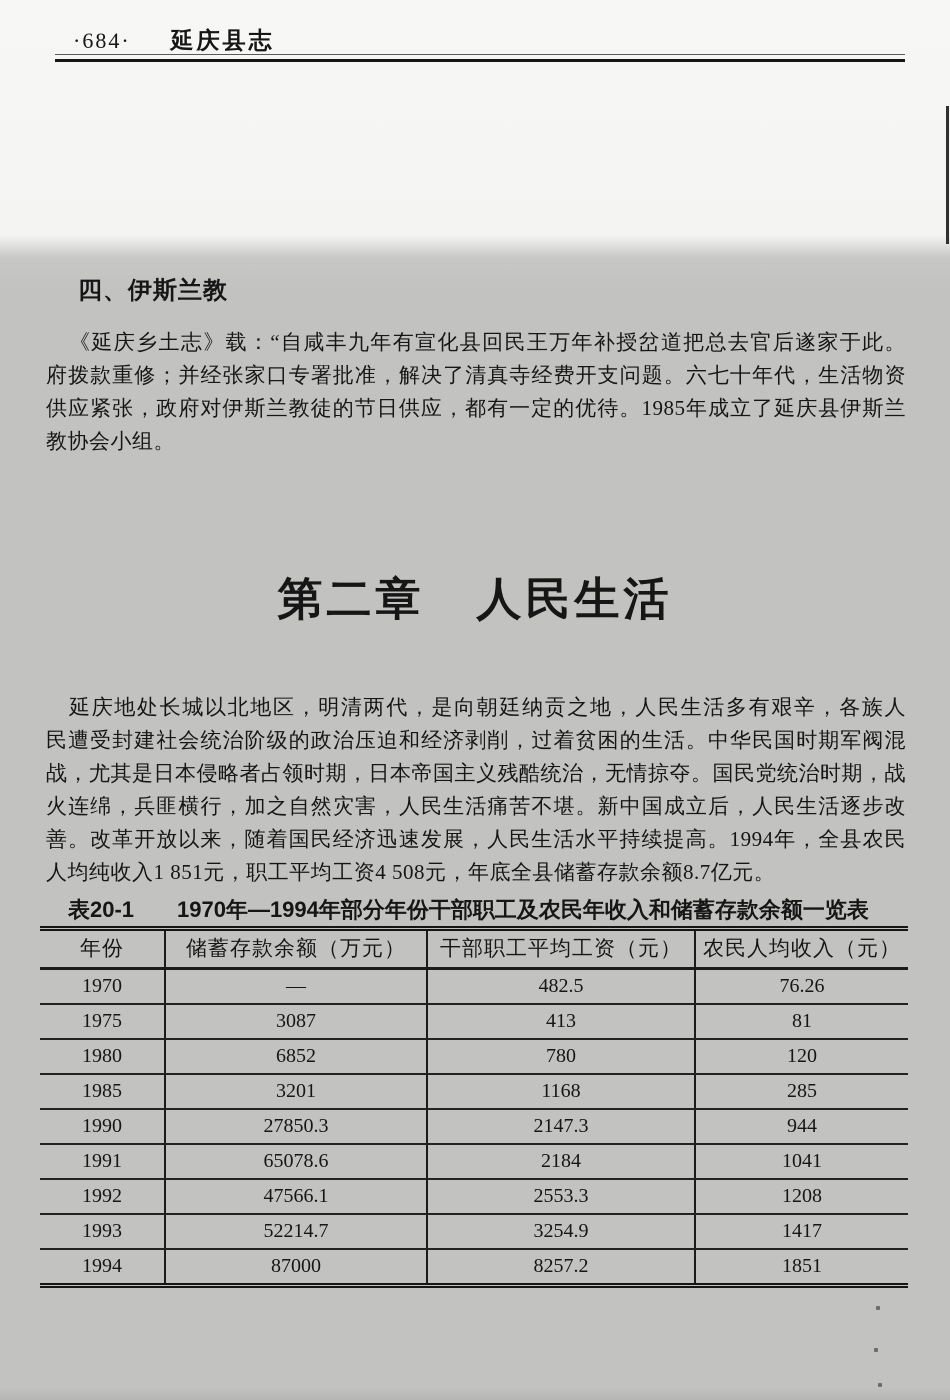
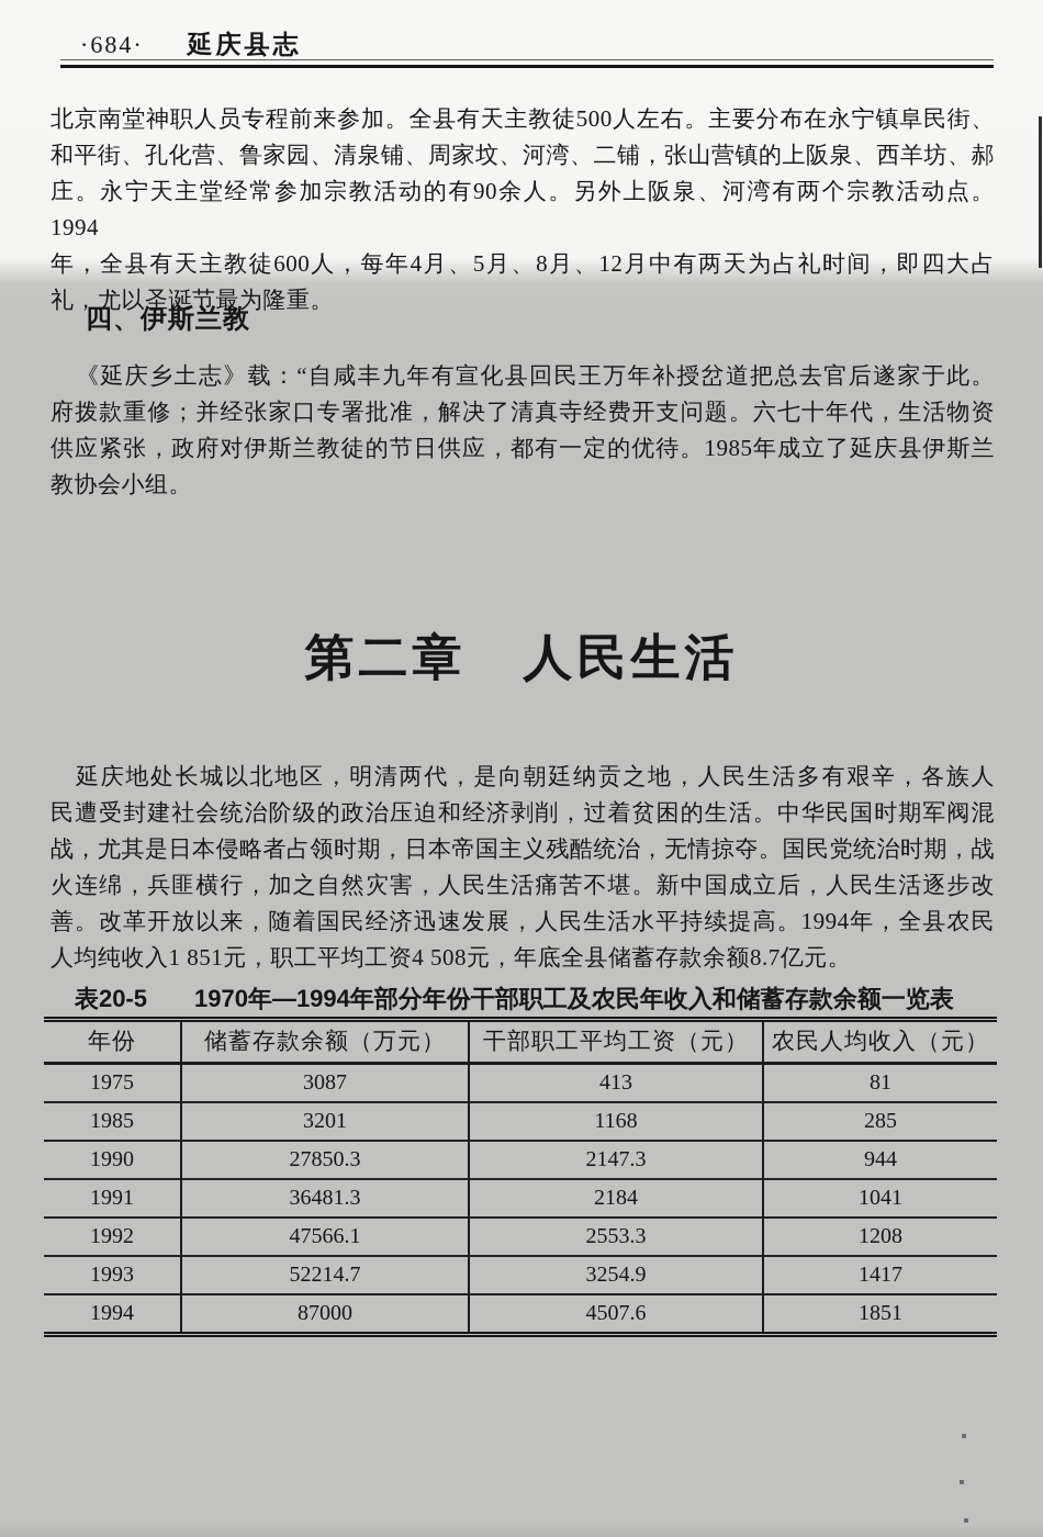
  ·684·
  延庆县志
+ 北京南堂神职人员专程前来参加。全县有天主教徒500人左右。主要分布在永宁镇阜民街、
+ 和平街、孔化营、鲁家园、清泉铺、周家坟、河湾、二铺，张山营镇的上阪泉、西羊坊、郝
+ 庄。永宁天主堂经常参加宗教活动的有90余人。另外上阪泉、河湾有两个宗教活动点。1994
+ 年，全县有天主教徒600人，每年4月、5月、8月、12月中有两天为占礼时间，即四大占
+ 礼，尤以圣诞节最为隆重。
  四、伊斯兰教
  《延庆乡土志》载：“自咸丰九年有宣化县回民王万年补授岔道把总去官后遂家于此。
  府拨款重修；并经张家口专署批准，解决了清真寺经费开支问题。六七十年代，生活物资
  供应紧张，政府对伊斯兰教徒的节日供应，都有一定的优待。1985年成立了延庆县伊斯兰
  教协会小组。
  第二章 人民生活
  延庆地处长城以北地区，明清两代，是向朝廷纳贡之地，人民生活多有艰辛，各族人
  民遭受封建社会统治阶级的政治压迫和经济剥削，过着贫困的生活。中华民国时期军阀混
  战，尤其是日本侵略者占领时期，日本帝国主义残酷统治，无情掠夺。国民党统治时期，战
  火连绵，兵匪横行，加之自然灾害，人民生活痛苦不堪。新中国成立后，人民生活逐步改
  善。改革开放以来，随着国民经济迅速发展，人民生活水平持续提高。1994年，全县农民
  人均纯收入1 851元，职工平均工资4 508元，年底全县储蓄存款余额8.7亿元。
- 表20-1
+ 表20-5
  1970年—1994年部分年份干部职工及农民年收入和储蓄存款余额一览表
  年份	储蓄存款余额（万元）	干部职工平均工资（元）	农民人均收入（元）
- 1970	—	482.5	76.26
  1975	3087	413	81
- 1980	6852	780	120
  1985	3201	1168	285
  1990	27850.3	2147.3	944
- 1991	65078.6	2184	1041
+ 1991	36481.3	2184	1041
  1992	47566.1	2553.3	1208
  1993	52214.7	3254.9	1417
- 1994	87000	8257.2	1851
+ 1994	87000	4507.6	1851
